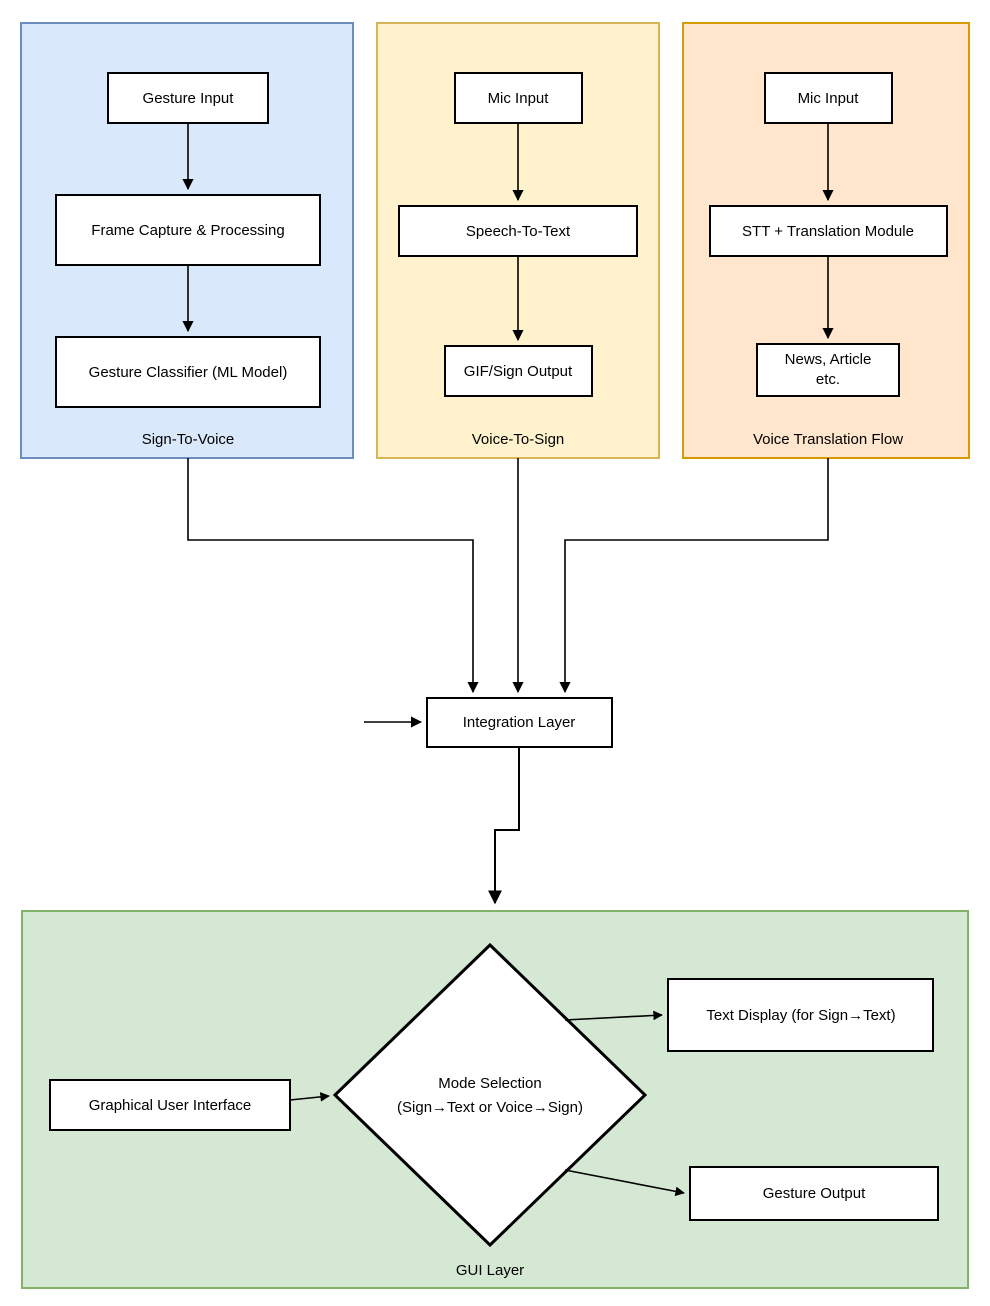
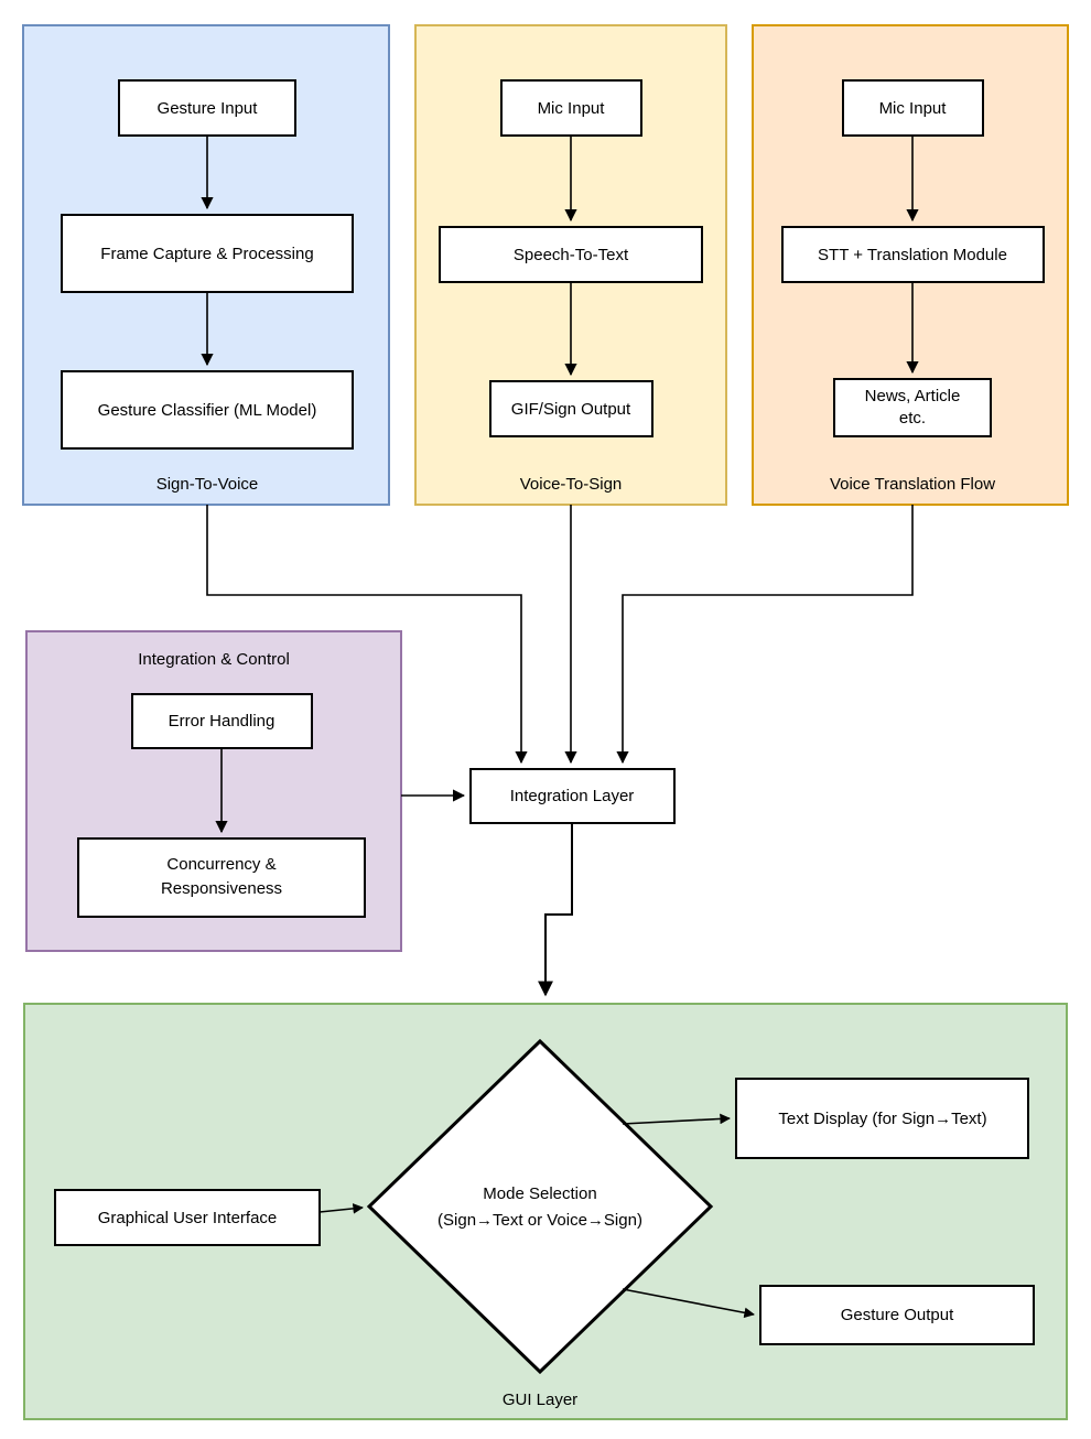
  Gesture Input
  Frame Capture & Processing
  Gesture Classifier (ML Model)
  Sign-To-Voice
  Mic Input
  Speech-To-Text
  GIF/Sign Output
  Voice-To-Sign
  Mic Input
  STT + Translation Module
  News, Article
  etc.
  Voice Translation Flow
+ Integration & Control
+ Error Handling
+ Concurrency &
+ Responsiveness
  Integration Layer
  Mode Selection
  (Sign→Text or Voice→Sign)
  Graphical User Interface
  Text Display (for Sign→Text)
  Gesture Output
  GUI Layer
